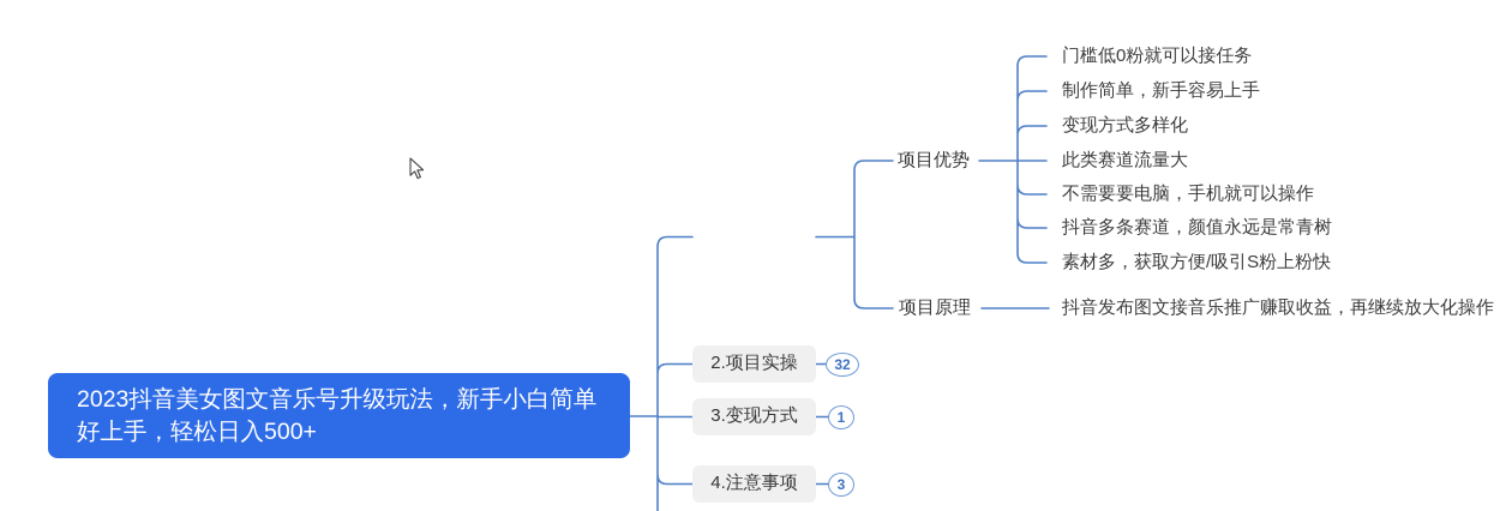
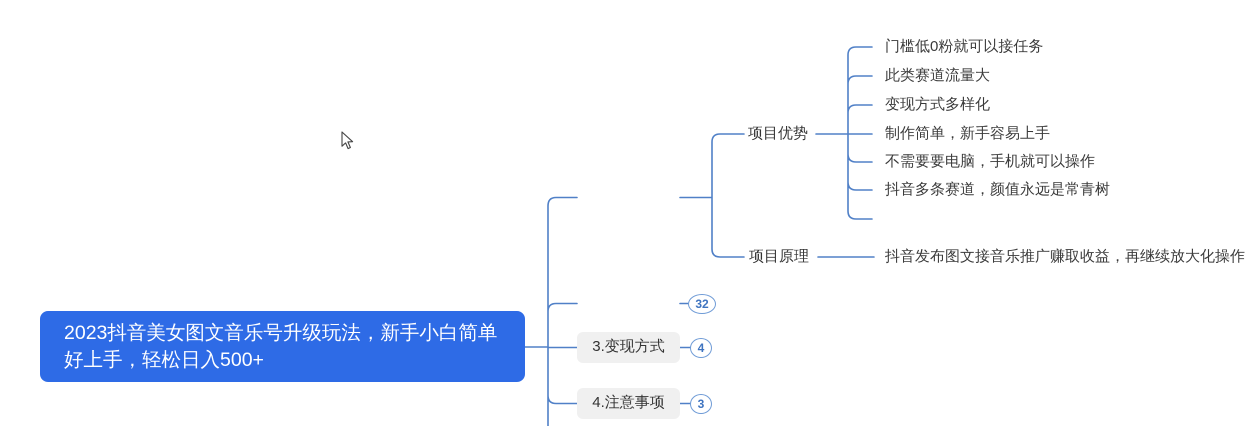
  2023抖音美女图文音乐号升级玩法，新手小白简单好上手，轻松日入500+
- 2.项目实操
  3.变现方式
  4.注意事项
  32
- 1
+ 4
  3
  项目优势
  项目原理
  门槛低0粉就可以接任务
- 制作简单，新手容易上手
+ 此类赛道流量大
  变现方式多样化
- 此类赛道流量大
+ 制作简单，新手容易上手
  不需要要电脑，手机就可以操作
  抖音多条赛道，颜值永远是常青树
- 素材多，获取方便/吸引S粉上粉快
  抖音发布图文接音乐推广赚取收益，再继续放大化操作
